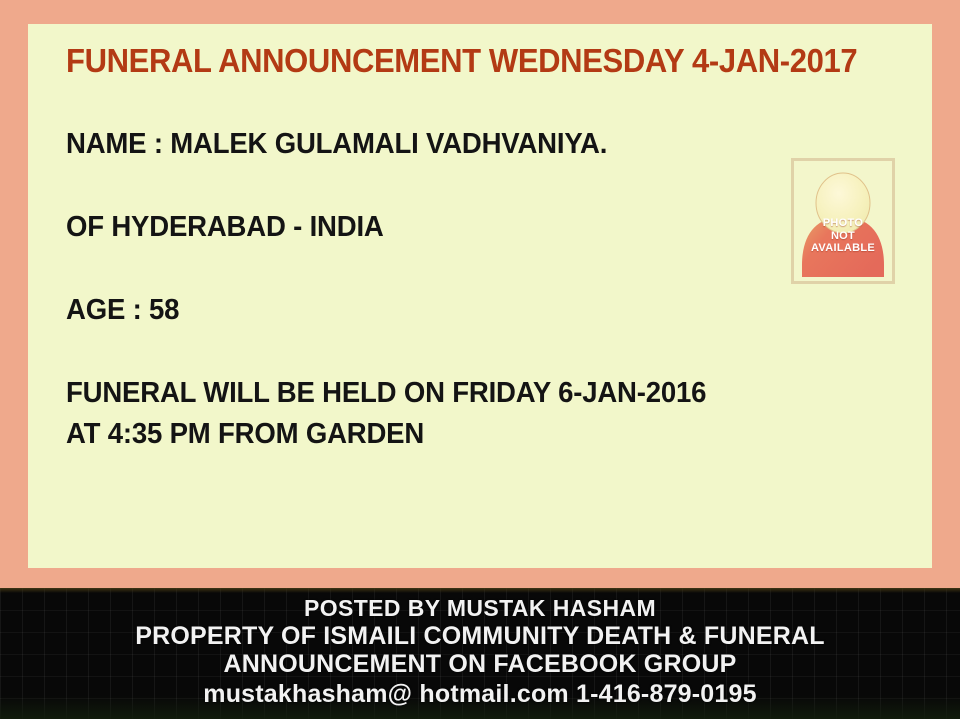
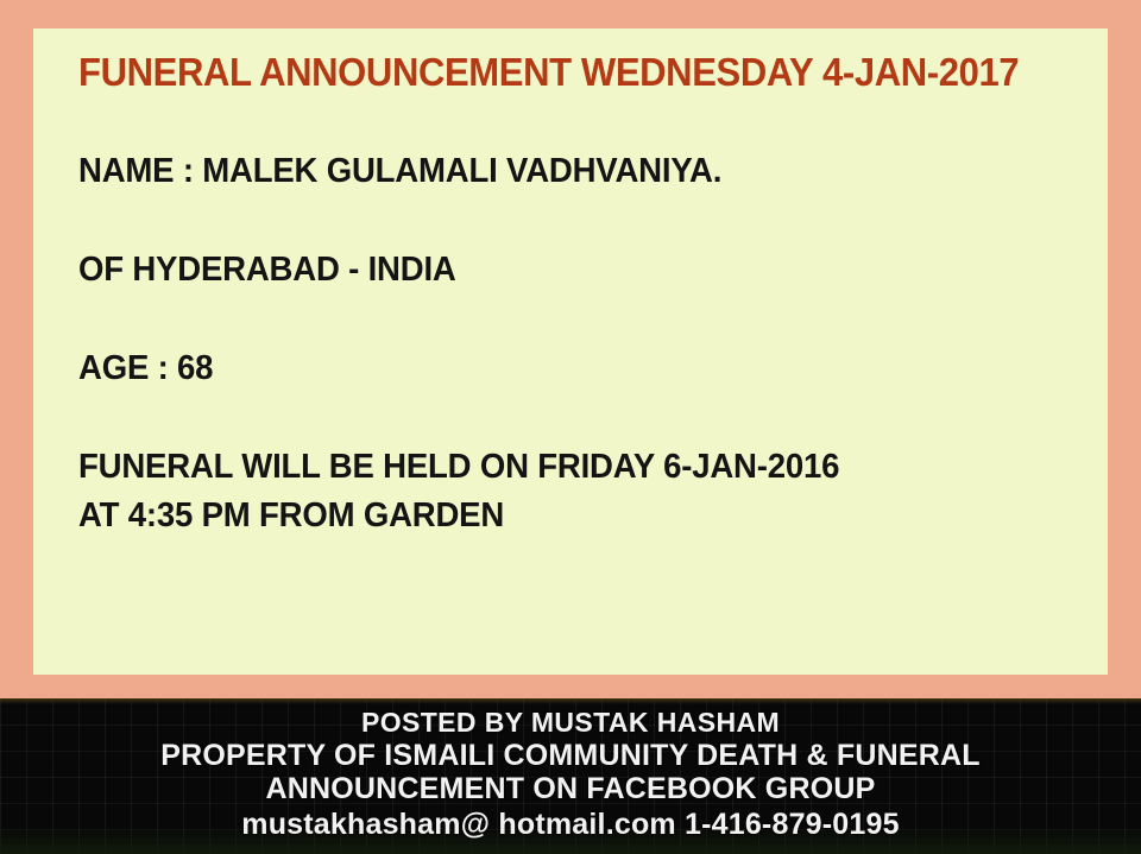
  FUNERAL ANNOUNCEMENT WEDNESDAY 4-JAN-2017
  NAME : MALEK GULAMALI VADHVANIYA.
  OF HYDERABAD - INDIA
- AGE : 58
+ AGE : 68
  FUNERAL WILL BE HELD ON FRIDAY 6-JAN-2016
  AT 4:35 PM FROM GARDEN
- PHOTO
- NOT
- AVAILABLE
  POSTED BY MUSTAK HASHAM
  PROPERTY OF ISMAILI COMMUNITY DEATH & FUNERAL
  ANNOUNCEMENT ON FACEBOOK GROUP
  mustakhasham@ hotmail.com 1-416-879-0195
